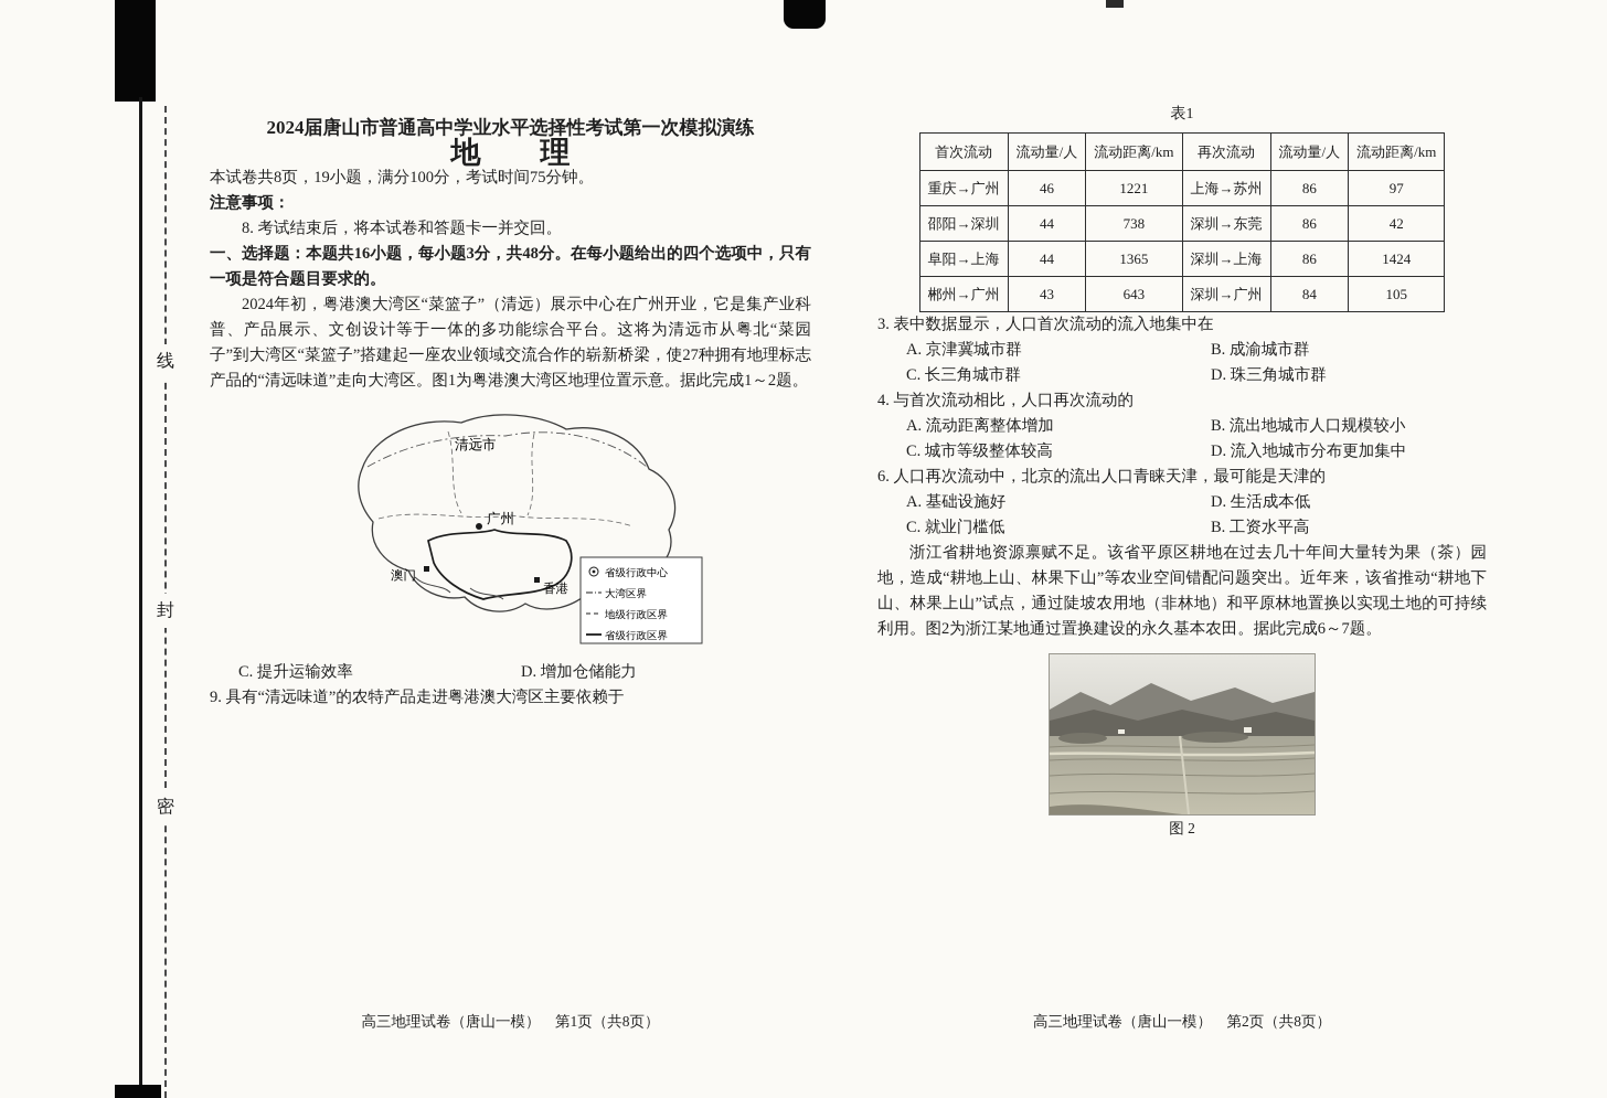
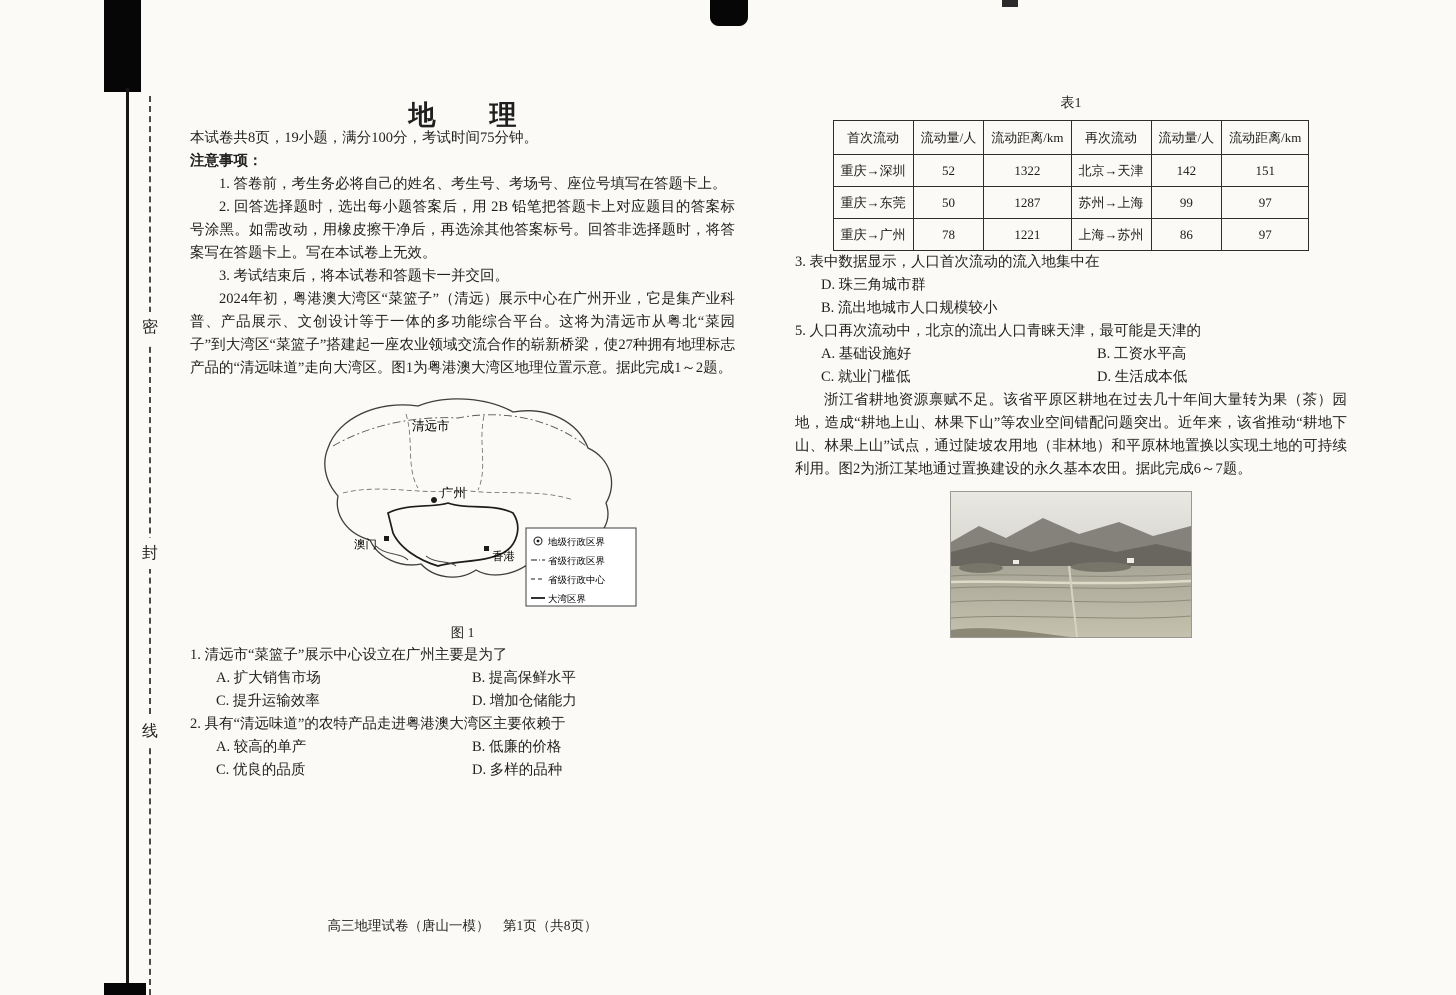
- 线
+ 密
  封
- 密
+ 线
- 2024届唐山市普通高中学业水平选择性考试第一次模拟演练
  地 理
  本试卷共8页，19小题，满分100分，考试时间75分钟。
  注意事项：
+ 1. 答卷前，考生务必将自己的姓名、考生号、考场号、座位号填写在答题卡上。
+ 2. 回答选择题时，选出每小题答案后，用 2B 铅笔把答题卡上对应题目的答案标号涂黑。如需改动，用橡皮擦干净后，再选涂其他答案标号。回答非选择题时，将答案写在答题卡上。写在本试卷上无效。
- 8. 考试结束后，将本试卷和答题卡一并交回。
+ 3. 考试结束后，将本试卷和答题卡一并交回。
- 一、选择题：本题共16小题，每小题3分，共48分。在每小题给出的四个选项中，只有一项是符合题目要求的。
  2024年初，粤港澳大湾区“菜篮子”（清远）展示中心在广州开业，它是集产业科普、产品展示、文创设计等于一体的多功能综合平台。这将为清远市从粤北“菜园子”到大湾区“菜篮子”搭建起一座农业领域交流合作的崭新桥梁，使27种拥有地理标志产品的“清远味道”走向大湾区。图1为粤港澳大湾区地理位置示意。据此完成1～2题。
  清远市
  广州
  澳门
  香港
- 省级行政中心
+ 地级行政区界
- 大湾区界
+ 省级行政区界
- 地级行政区界
+ 省级行政中心
- 省级行政区界
+ 大湾区界
+ 图 1
+ 1. 清远市“菜篮子”展示中心设立在广州主要是为了
+ A. 扩大销售市场
+ B. 提高保鲜水平
  C. 提升运输效率
  D. 增加仓储能力
- 9. 具有“清远味道”的农特产品走进粤港澳大湾区主要依赖于
+ 2. 具有“清远味道”的农特产品走进粤港澳大湾区主要依赖于
+ A. 较高的单产
+ B. 低廉的价格
+ C. 优良的品质
+ D. 多样的品种
  高三地理试卷（唐山一模） 第1页（共8页）
  表1
  首次流动	流动量/人	流动距离/km	再次流动	流动量/人	流动距离/km
+ 重庆→深圳	52	1322	北京→天津	142	151
+ 重庆→东莞	50	1287	苏州→上海	99	97
- 重庆→广州	46	1221	上海→苏州	86	97
+ 重庆→广州	78	1221	上海→苏州	86	97
- 邵阳→深圳	44	738	深圳→东莞	86	42
- 阜阳→上海	44	1365	深圳→上海	86	1424
- 郴州→广州	43	643	深圳→广州	84	105
  3. 表中数据显示，人口首次流动的流入地集中在
- A. 京津冀城市群
- B. 成渝城市群
- C. 长三角城市群
  D. 珠三角城市群
- 4. 与首次流动相比，人口再次流动的
- A. 流动距离整体增加
  B. 流出地城市人口规模较小
- C. 城市等级整体较高
- D. 流入地城市分布更加集中
- 6. 人口再次流动中，北京的流出人口青睐天津，最可能是天津的
+ 5. 人口再次流动中，北京的流出人口青睐天津，最可能是天津的
  A. 基础设施好
- D. 生活成本低
+ B. 工资水平高
  C. 就业门槛低
- B. 工资水平高
+ D. 生活成本低
  浙江省耕地资源禀赋不足。该省平原区耕地在过去几十年间大量转为果（茶）园地，造成“耕地上山、林果下山”等农业空间错配问题突出。近年来，该省推动“耕地下山、林果上山”试点，通过陡坡农用地（非林地）和平原林地置换以实现土地的可持续利用。图2为浙江某地通过置换建设的永久基本农田。据此完成6～7题。
- 图 2
- 高三地理试卷（唐山一模） 第2页（共8页）
